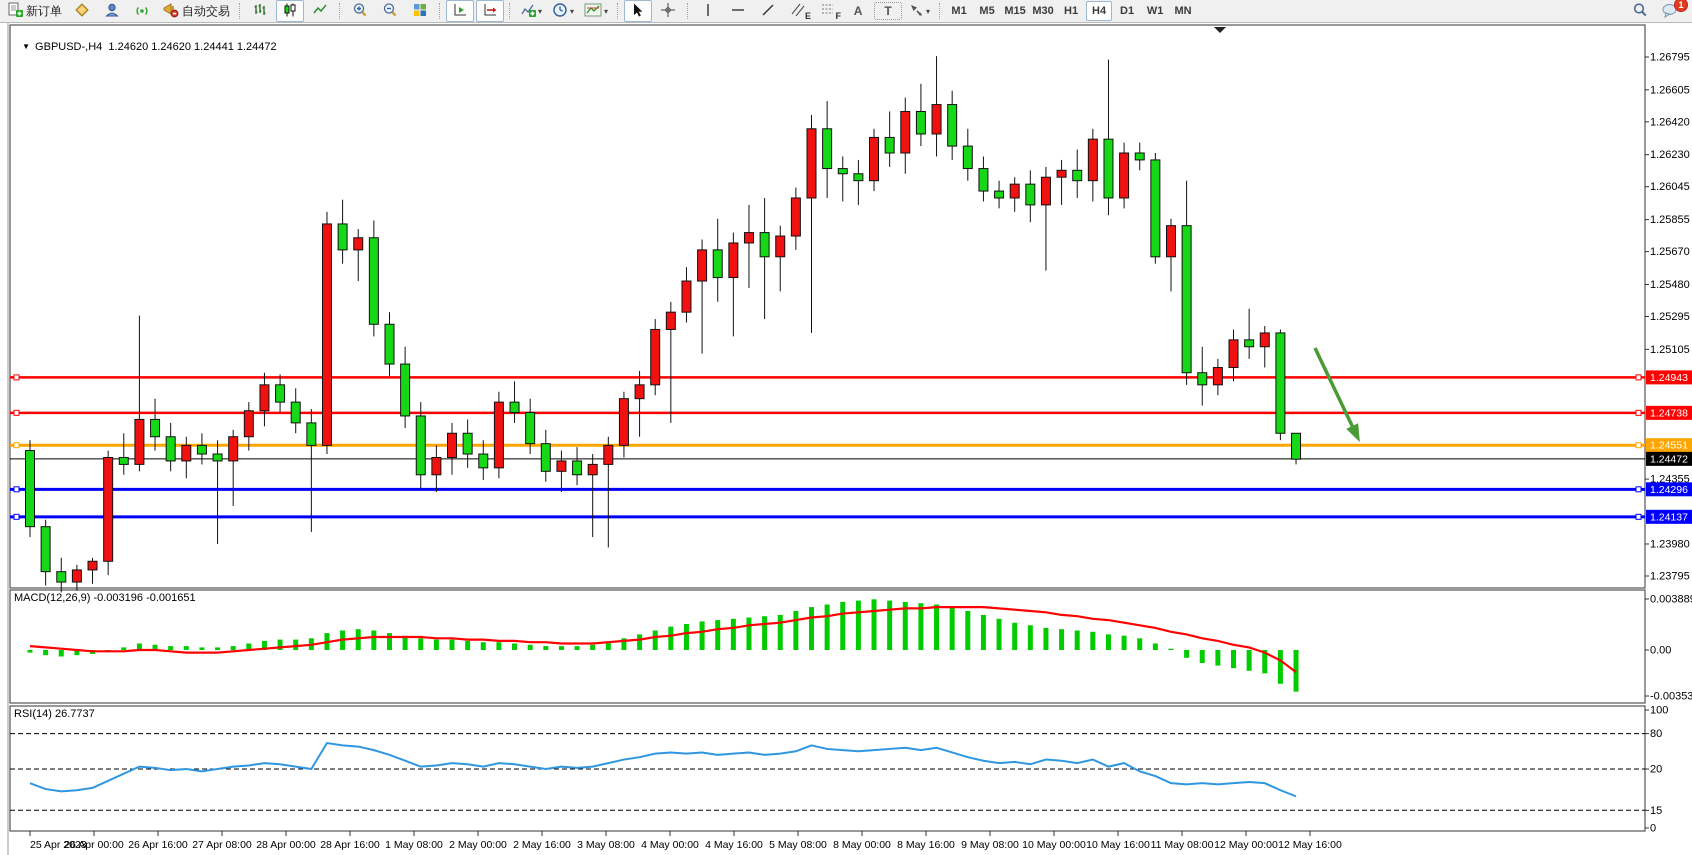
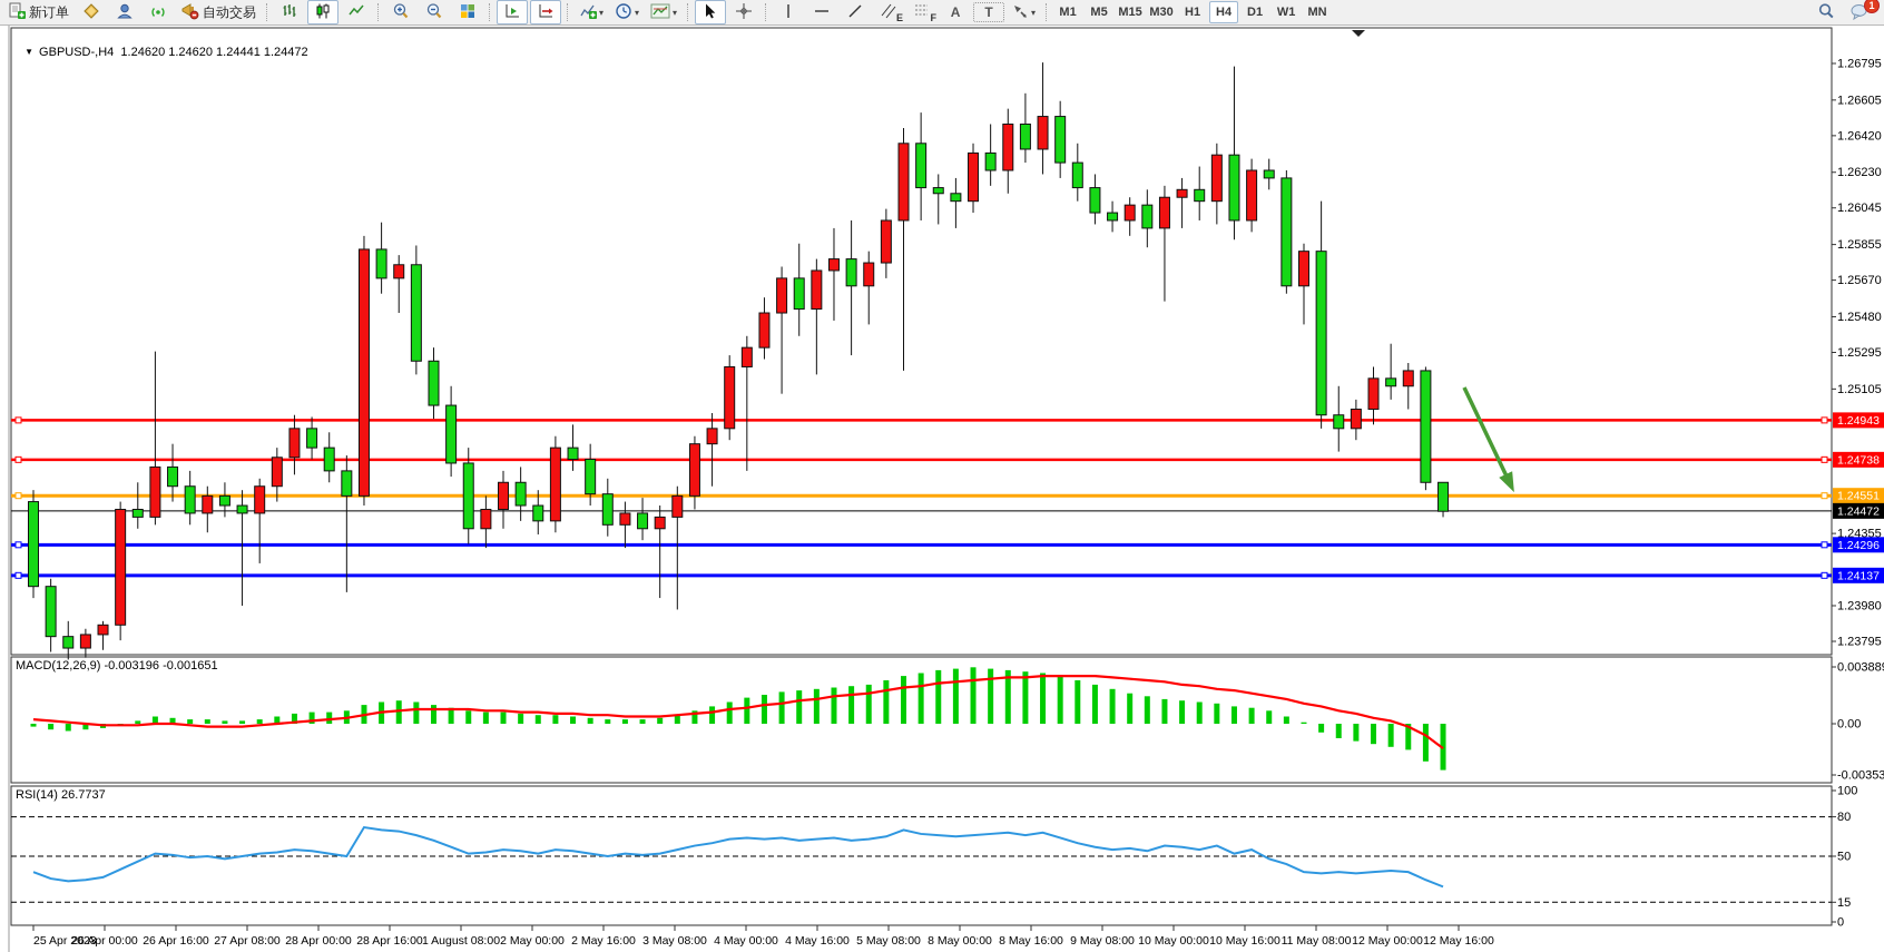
  新订单
  自动交易
  ▾
  ▾
  ▾
  E
  F
  A
  T
  ▾
  M1
  M5
  M15
  M30
  H1
  H4
  D1
  W1
  MN
  1
  ▼ GBPUSD-,H4 1.24620 1.24620 1.24441 1.24472
  MACD(12,26,9) -0.003196 -0.001651
  RSI(14) 26.7737
  1.26795
  1.26605
  1.26420
  1.26230
  1.26045
  1.25855
  1.25670
  1.25480
  1.25295
  1.25105
  1.24355
  1.23980
  1.23795
  1.24943
  1.24738
  1.24551
  1.24296
  1.24137
  1.24472
  0.00388
  0.00
  -0.00353
  100
  80
- 20
+ 50
  15
  0
  25 Apr 2023
  26 Apr 00:00
  26 Apr 16:00
  27 Apr 08:00
  28 Apr 00:00
  28 Apr 16:00
- 1 May 08:00
+ 1 August 08:00
  2 May 00:00
  2 May 16:00
  3 May 08:00
  4 May 00:00
  4 May 16:00
  5 May 08:00
  8 May 00:00
  8 May 16:00
  9 May 08:00
  10 May 00:00
  10 May 16:00
  11 May 08:00
  12 May 00:00
  12 May 16:00
